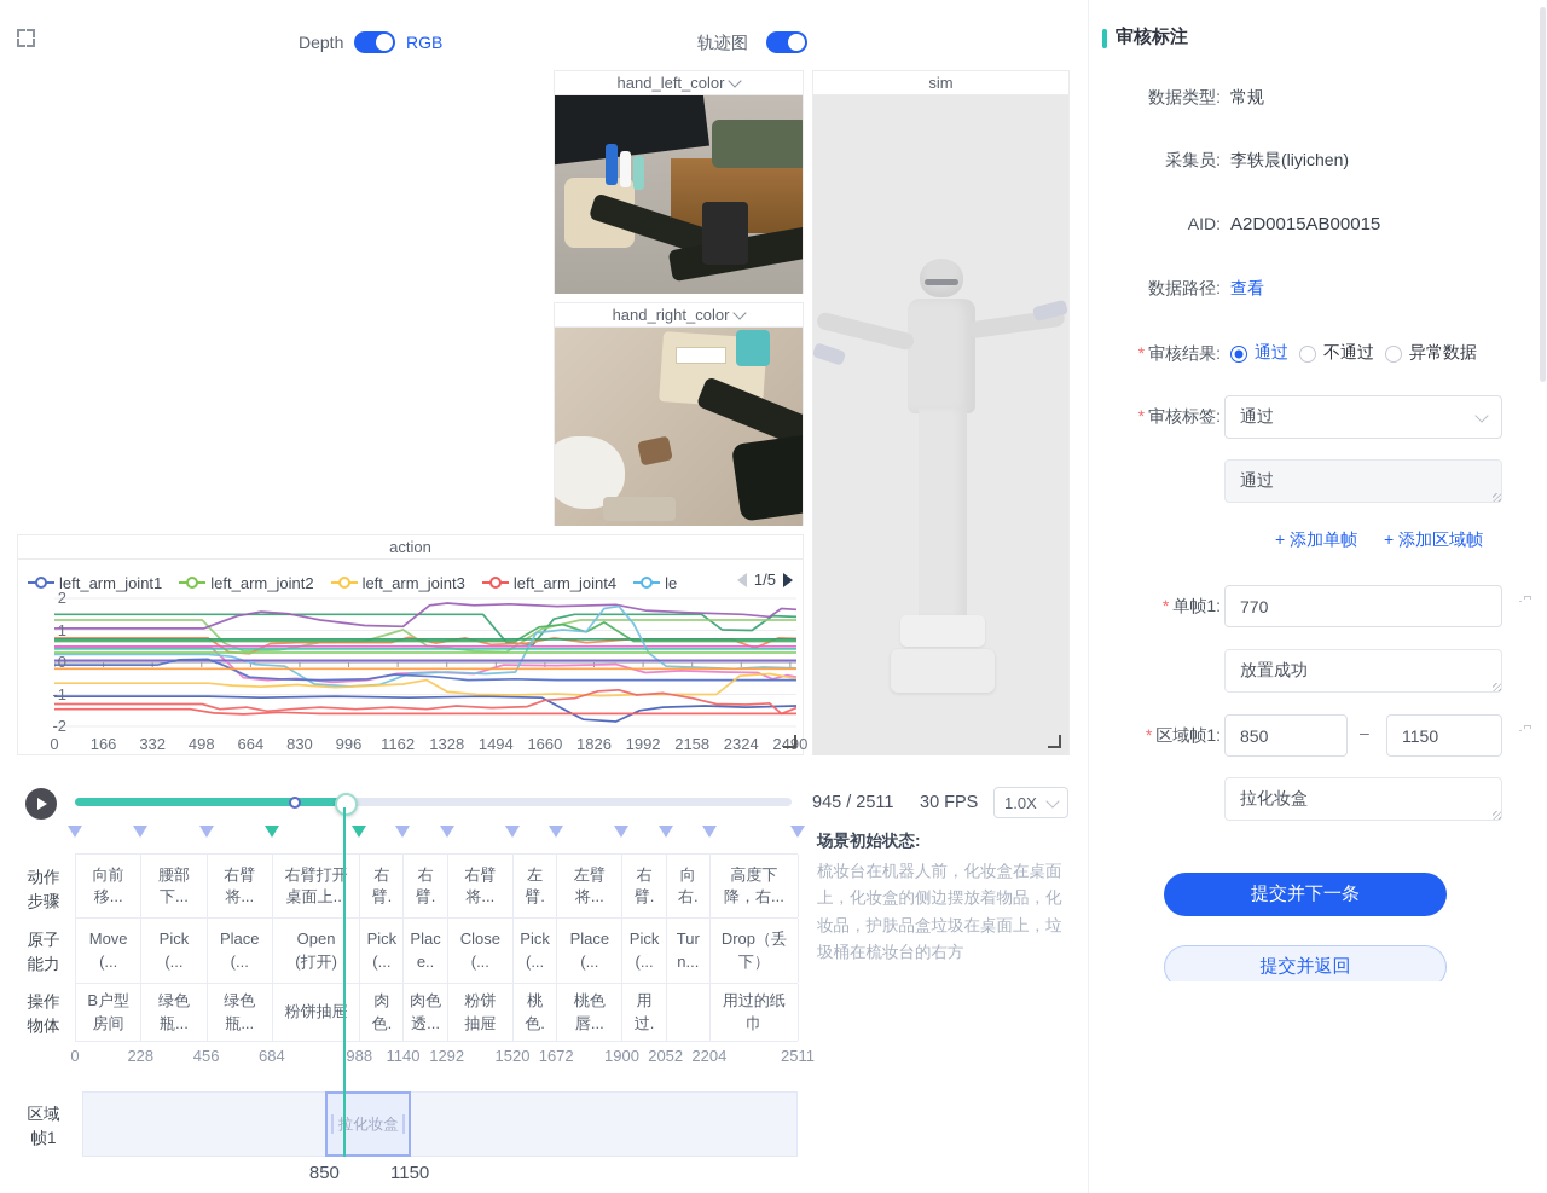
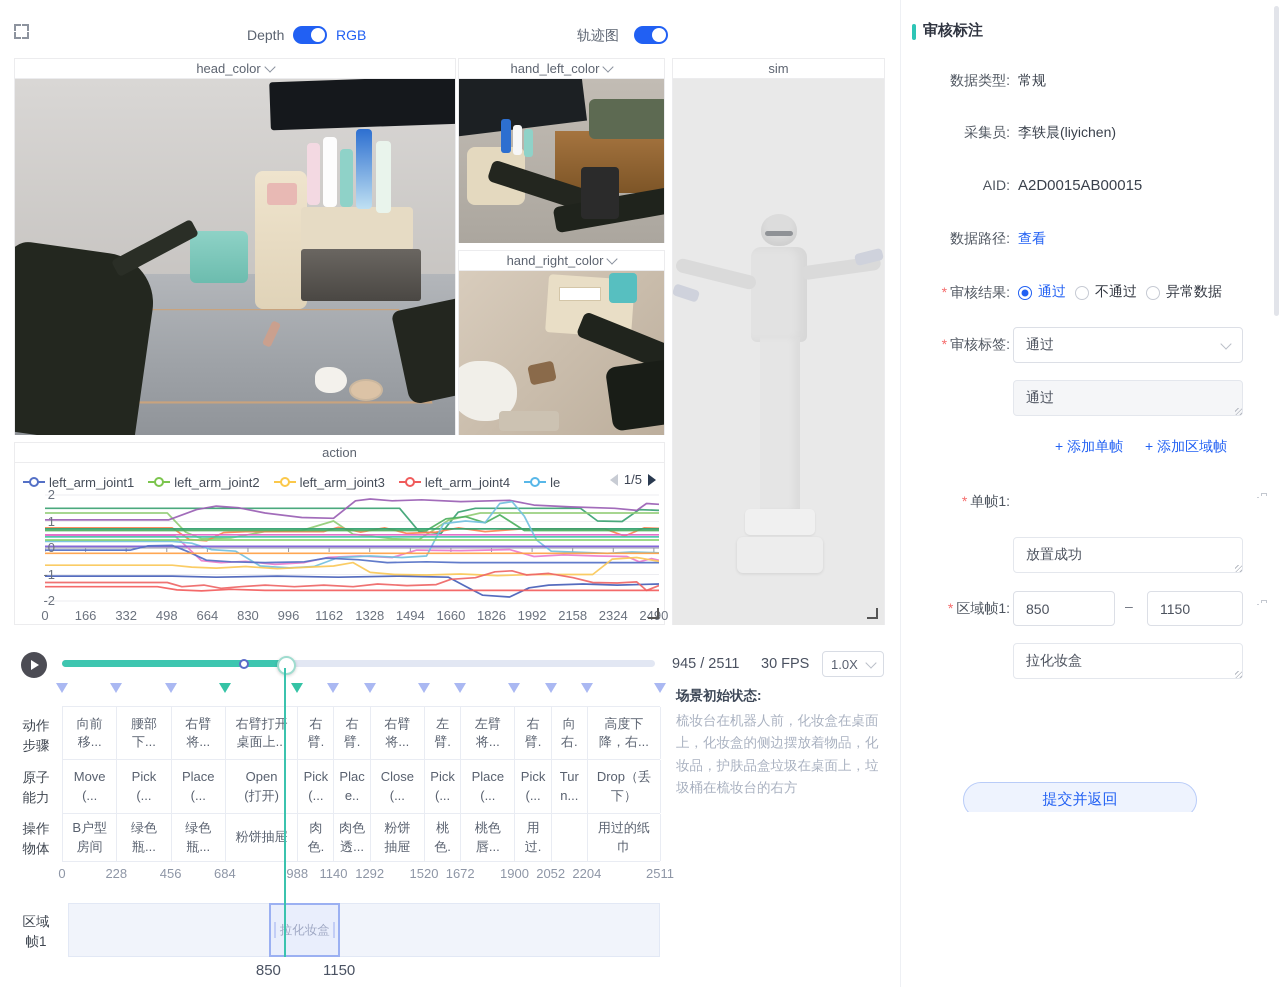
  Depth
  RGB
  轨迹图
+ head_color
  hand_left_color
  hand_right_color
  sim
  action
  left_arm_joint1
  left_arm_joint2
  left_arm_joint3
  left_arm_joint4
  le
  1/5
  2
  1
  0
  -1
  -2
  0
  166
  332
  498
  664
  830
  996
  1162
  1328
  1494
  1660
  1826
  1992
  2158
  2324
  2490
  945 / 2511
  30 FPS
  1.0X
  场景初始状态:
  梳妆台在机器人前，化妆盒在桌面上，化妆盒的侧边摆放着物品，化妆品，护肤品盒垃圾在桌面上，垃圾桶在梳妆台的右方
  动作
  步骤
  原子
  能力
  操作
  物体
  向前
  移...
  腰部
  下...
  右臂
  将...
  右臂打开
  桌面上..
  右
  臂.
  右
  臂.
  右臂
  将...
  左
  臂.
  左臂
  将...
  右
  臂.
  向
  右.
  高度下
  降，右...
  Move
  (...
  Pick
  (...
  Place
  (...
  Open
  (打开)
  Pick
  (...
  Plac
  e..
  Close
  (...
  Pick
  (...
  Place
  (...
  Pick
  (...
  Tur
  n...
  Drop（丢
  下）
  B户型
  房间
  绿色
  瓶...
  绿色
  瓶...
  粉饼抽屉
  肉
  色.
  肉色
  透...
  粉饼
  抽屉
  桃
  色.
  桃色
  唇...
  用
  过.
  用过的纸
  巾
  0
  228
  456
  684
  988
  1140
  1292
  1520
  1672
  1900
  2052
  2204
  2511
  区域
  帧1
  化妆盒
  850
  1150
  审核标注
  数据类型:
  常规
  采集员:
  李轶晨(liyichen)
  AID:
  A2D0015AB00015
  数据路径:
  查看
  * 审核结果:
  通过
  不通过
  异常数据
  * 审核标签:
  通过
  通过
  + 添加单帧
  + 添加区域帧
  * 单帧1:
- 770
  放置成功
  * 区域帧1:
  850
  –
  1150
  拉化妆盒
- 提交并下一条
  提交并返回
